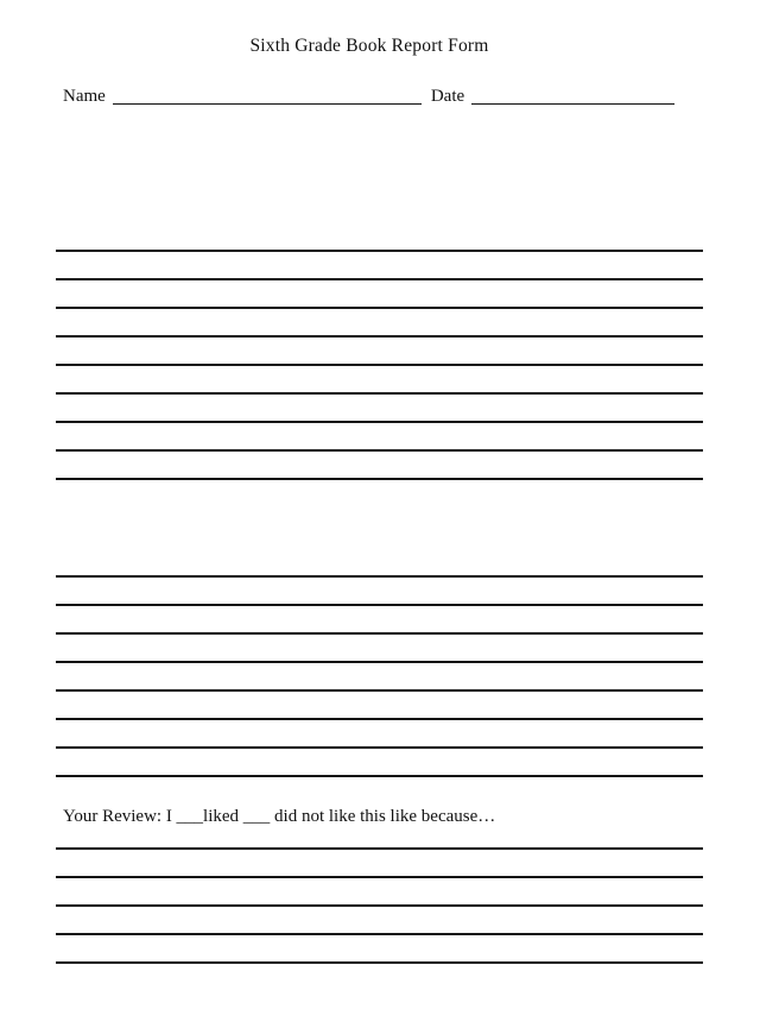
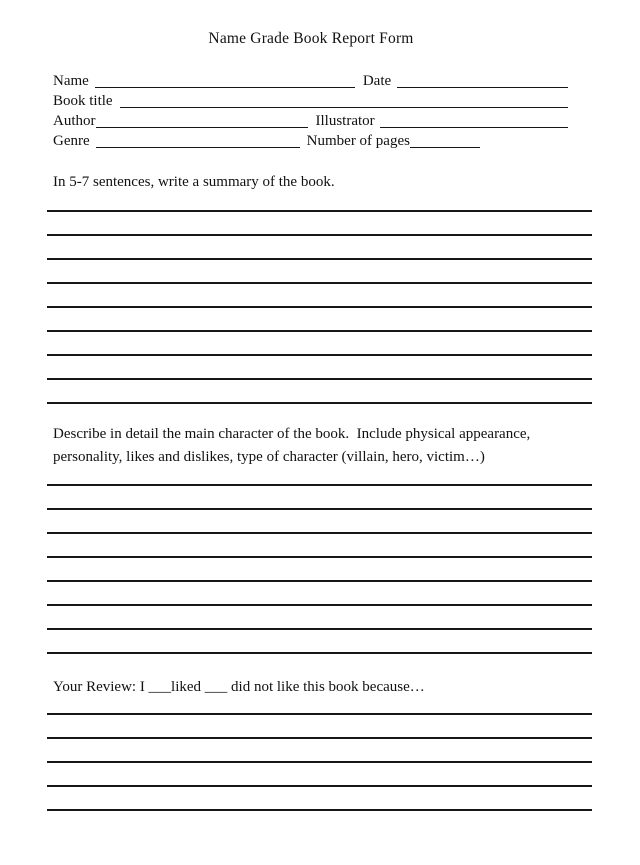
- Sixth Grade Book Report Form
+ Name Grade Book Report Form
  Name
  Date
+ Book title
+ Author
+ Illustrator
+ Genre
+ Number of pages
+ In 5-7 sentences, write a summary of the book.
+ Describe in detail the main character of the book. Include physical appearance, personality, likes and dislikes, type of character (villain, hero, victim…)
- Your Review: I ___liked ___ did not like this like because…
+ Your Review: I ___liked ___ did not like this book because…
